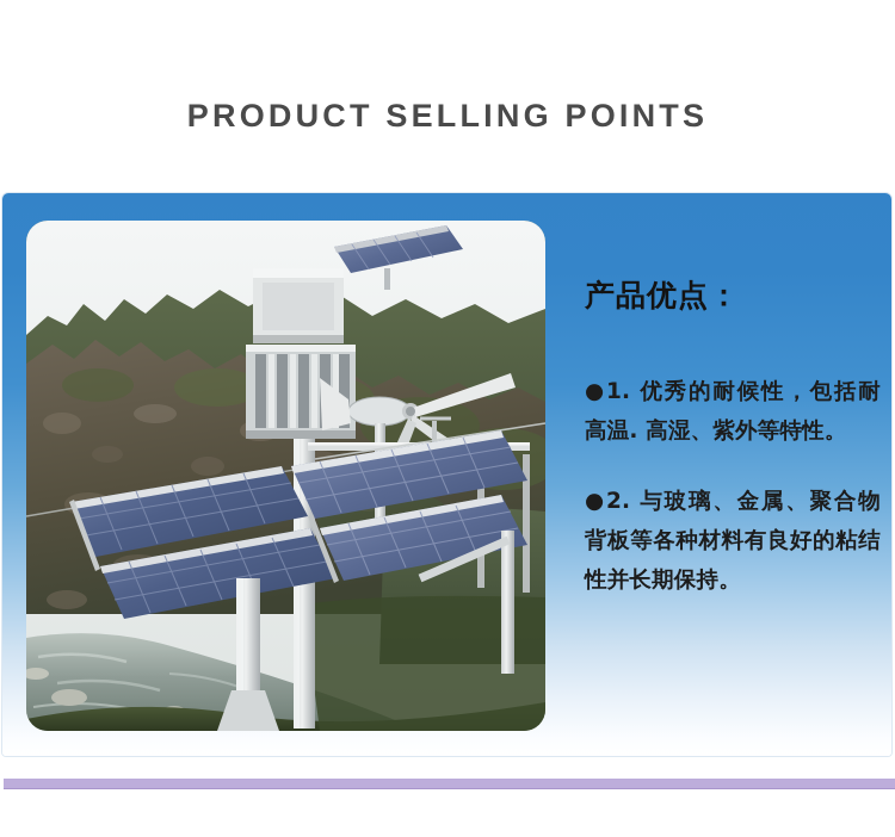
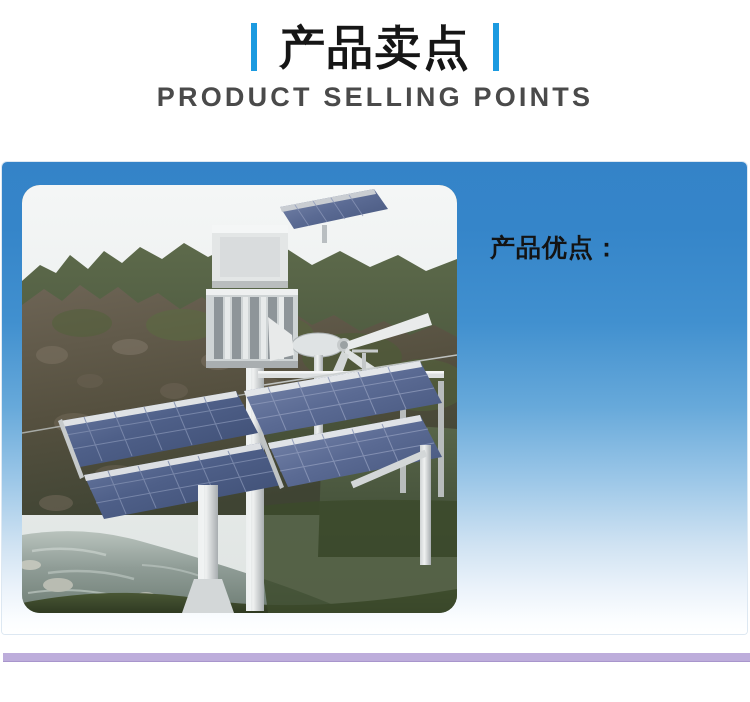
+ 产品卖点
  PRODUCT SELLING POINTS
  产品优点：
- ●1. 优秀的耐候性，包括耐高温. 高湿、紫外等特性。
- ●2. 与玻璃、金属、聚合物背板等各种材料有良好的粘结性并长期保持。
